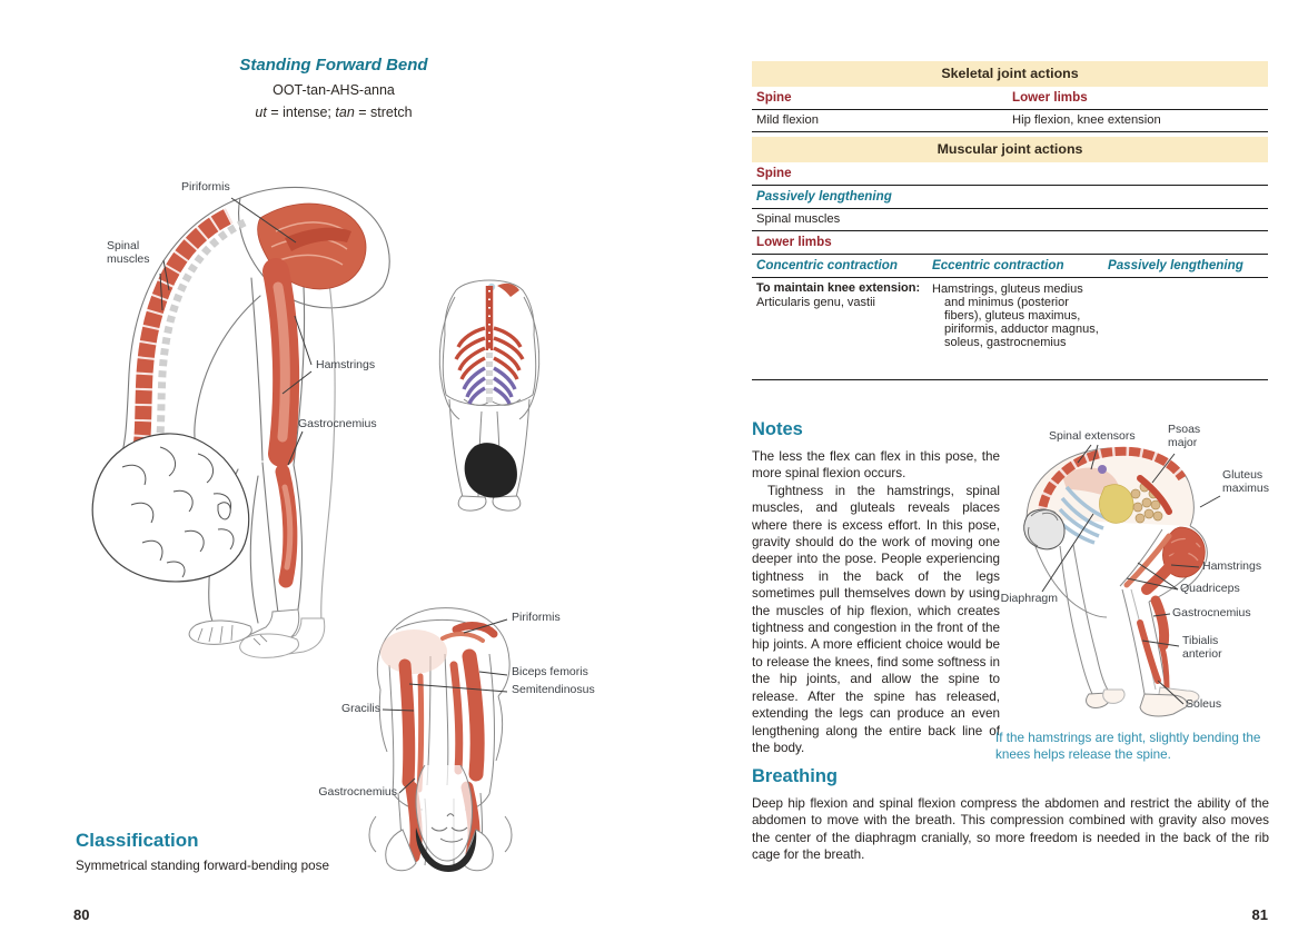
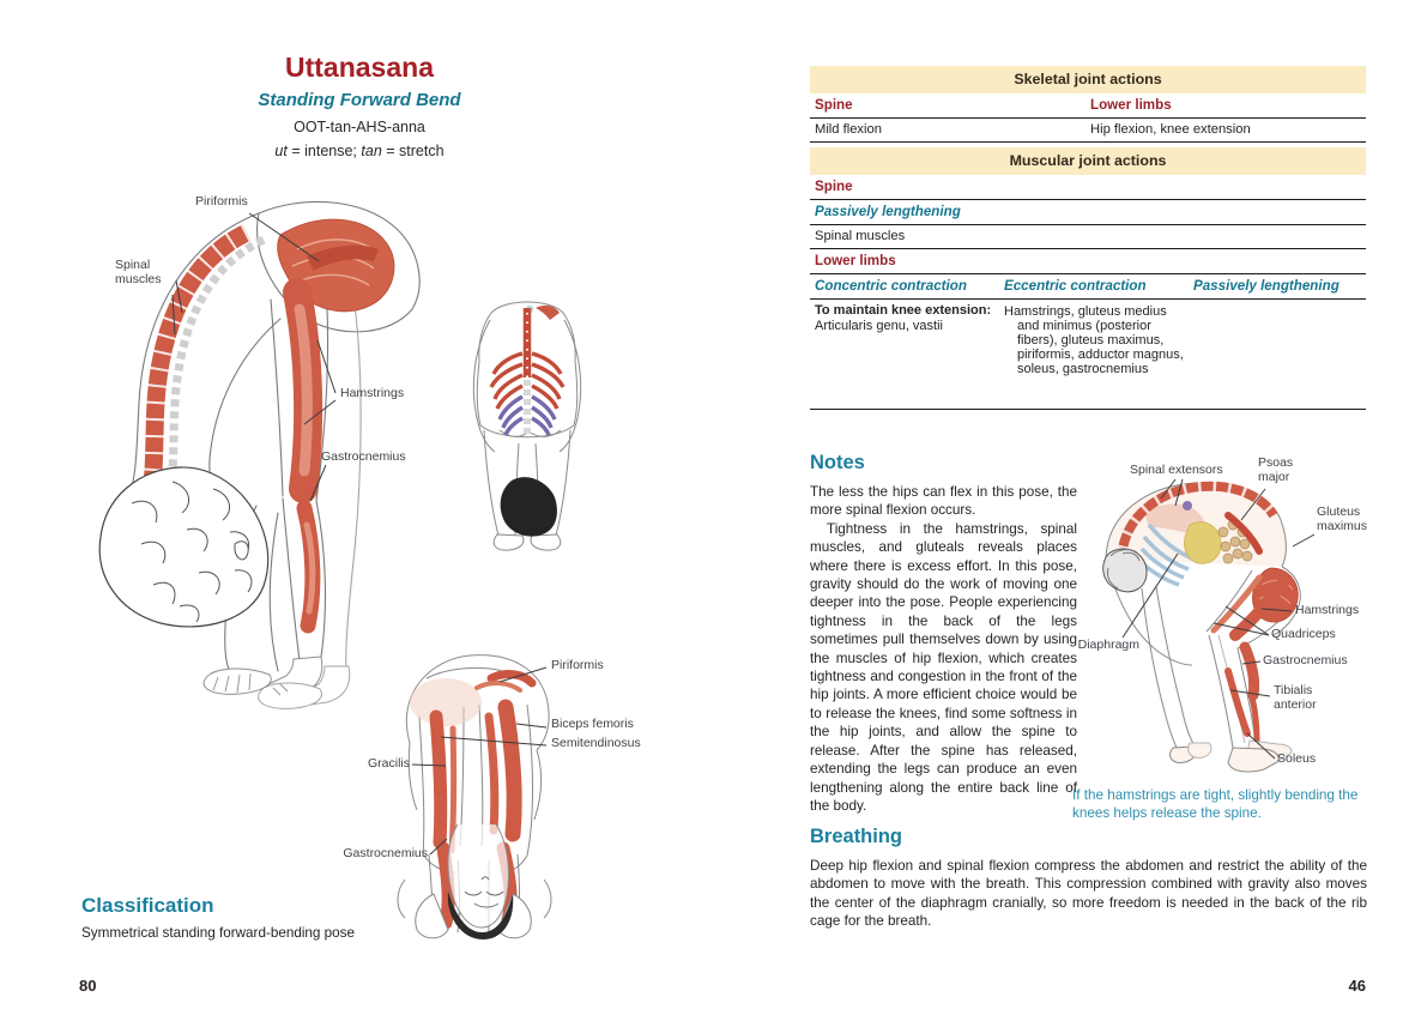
+ Uttanasana
  Standing Forward Bend
  OOT-tan-AHS-anna
  ut = intense; tan = stretch
  Piriformis
  Spinal muscles
  Hamstrings
  Gastrocnemius
  Piriformis
  Biceps femoris
  Semitendinosus
  Gracilis
  Gastrocnemius
  Classification
  Symmetrical standing forward-bending pose
  80
  Skeletal joint actions
  Spine
  Lower limbs
  Mild flexion
  Hip flexion, knee extension
  Muscular joint actions
  Spine
  Passively lengthening
  Spinal muscles
  Lower limbs
  Concentric contraction
  Eccentric contraction
  Passively lengthening
  To maintain knee extension:
  Articularis genu, vastii
  Hamstrings, gluteus medius and minimus (posterior fibers), gluteus maximus, piriformis, adductor magnus, soleus, gastrocnemius
  Notes
- The less the flex can flex in this pose, the more spinal flexion occurs.
+ The less the hips can flex in this pose, the more spinal flexion occurs.
  Tightness in the hamstrings, spinal muscles, and gluteals reveals places where there is excess effort. In this pose, gravity should do the work of moving one deeper into the pose. People experiencing tightness in the back of the legs sometimes pull themselves down by using the muscles of hip flexion, which creates tightness and congestion in the front of the hip joints. A more efficient choice would be to release the knees, find some softness in the hip joints, and allow the spine to release. After the spine has released, extending the legs can produce an even lengthening along the entire back line of the body.
  Spinal extensors
  Psoas major
  Gluteus maximus
  Hamstrings
  Quadriceps
  Gastrocnemius
  Tibialis anterior
  Soleus
  Diaphragm
  If the hamstrings are tight, slightly bending the knees helps release the spine.
  Breathing
  Deep hip flexion and spinal flexion compress the abdomen and restrict the ability of the abdomen to move with the breath. This compression combined with gravity also moves the center of the diaphragm cranially, so more freedom is needed in the back of the rib cage for the breath.
- 81
+ 46
